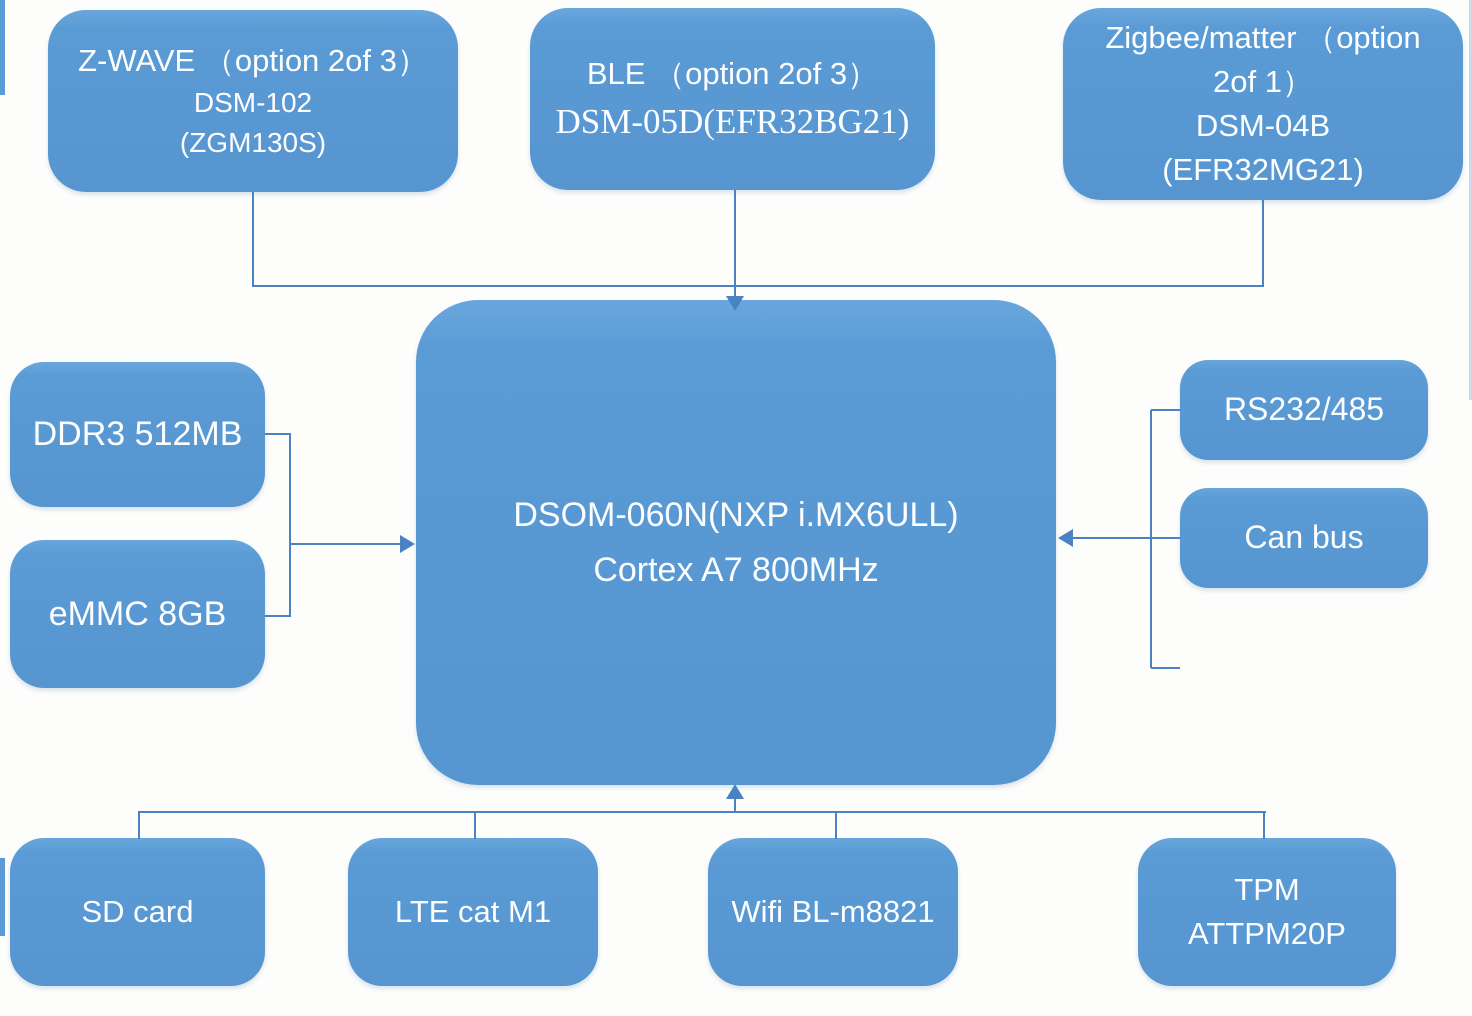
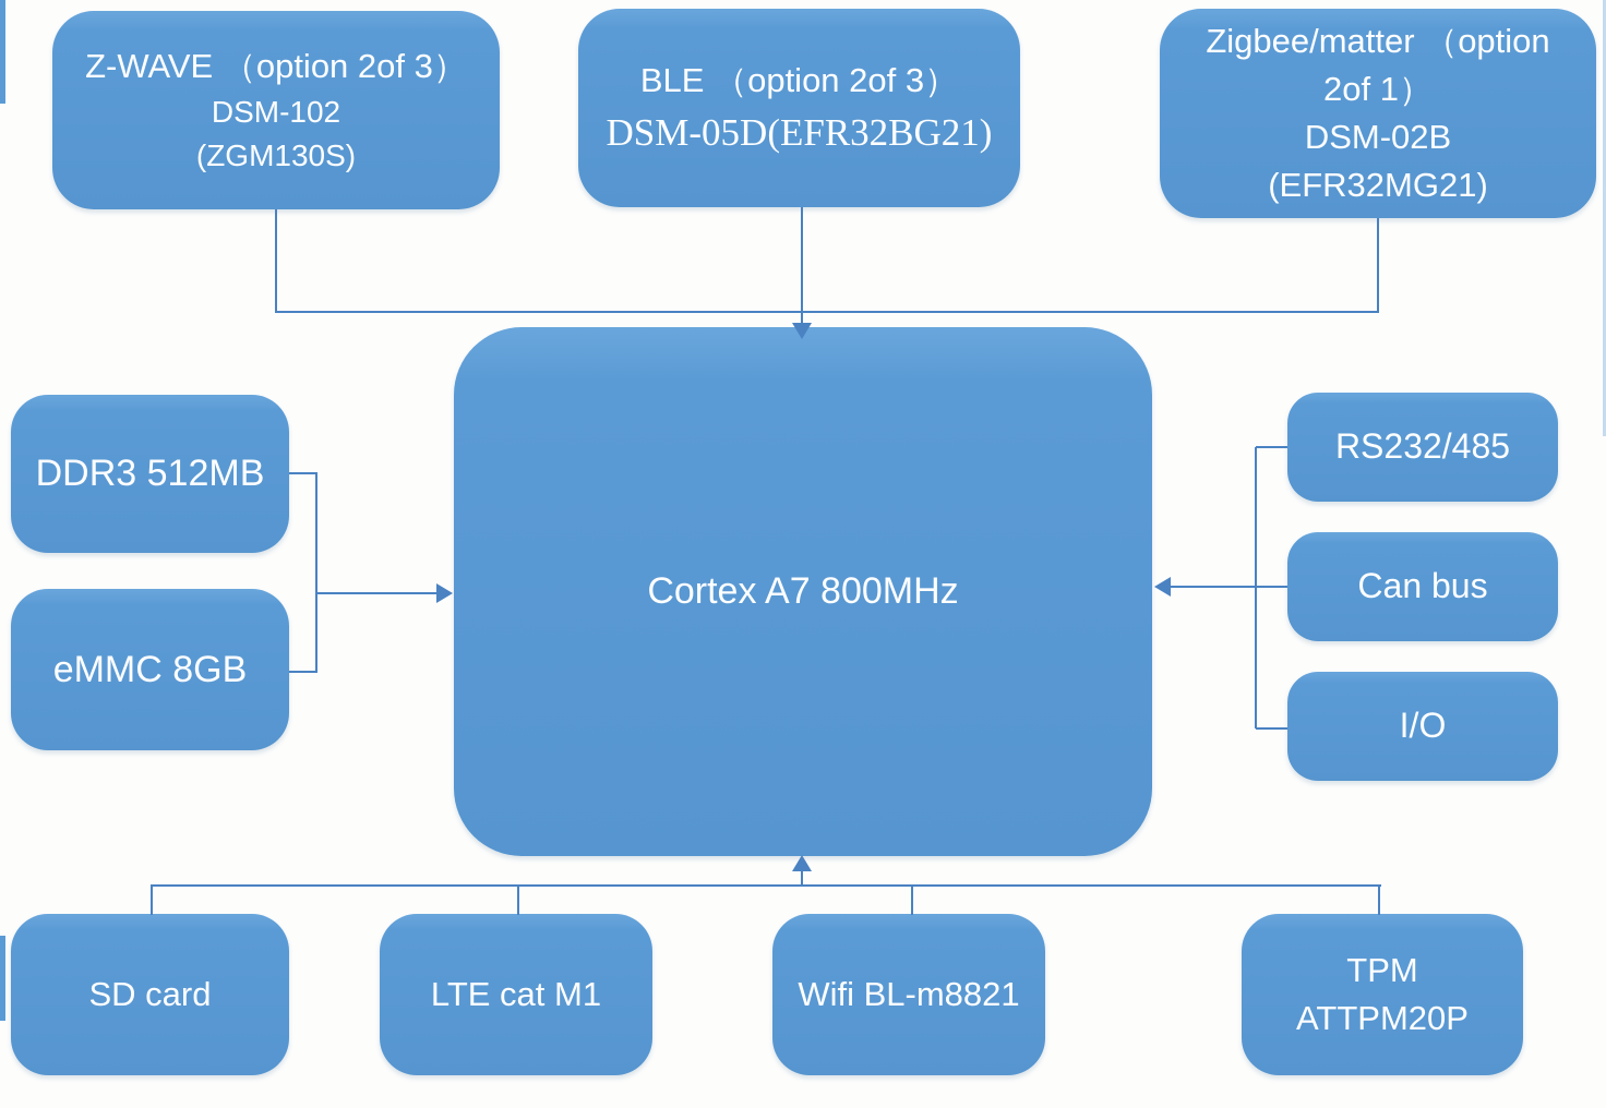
  Z-WAVE （option 2of 3）
  DSM-102
  (ZGM130S)
  BLE （option 2of 3）
  DSM-05D(EFR32BG21)
  Zigbee/matter （option 2of 1）
- DSM-04B
+ DSM-02B
  (EFR32MG21)
- DSOM-060N(NXP i.MX6ULL)
  Cortex A7 800MHz
  DDR3 512MB
  eMMC 8GB
  RS232/485
  Can bus
+ I/O
  SD card
  LTE cat M1
  Wifi BL-m8821
  TPM
  ATTPM20P
